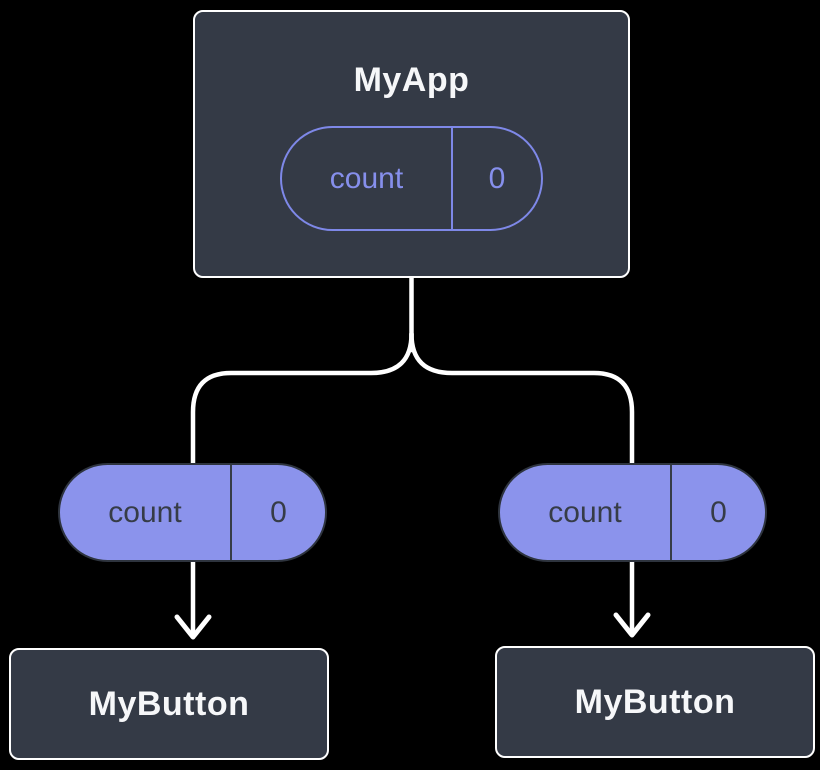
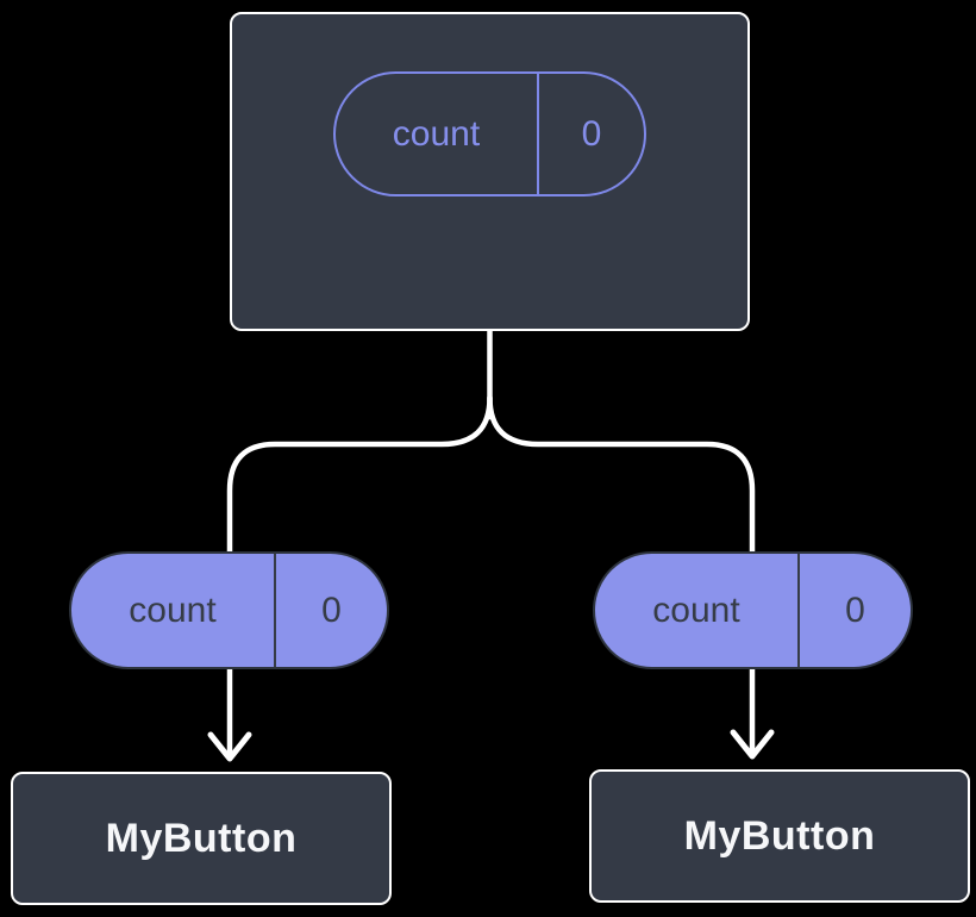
- MyApp
  count
  0
  count
  0
  count
  0
  MyButton
  MyButton
